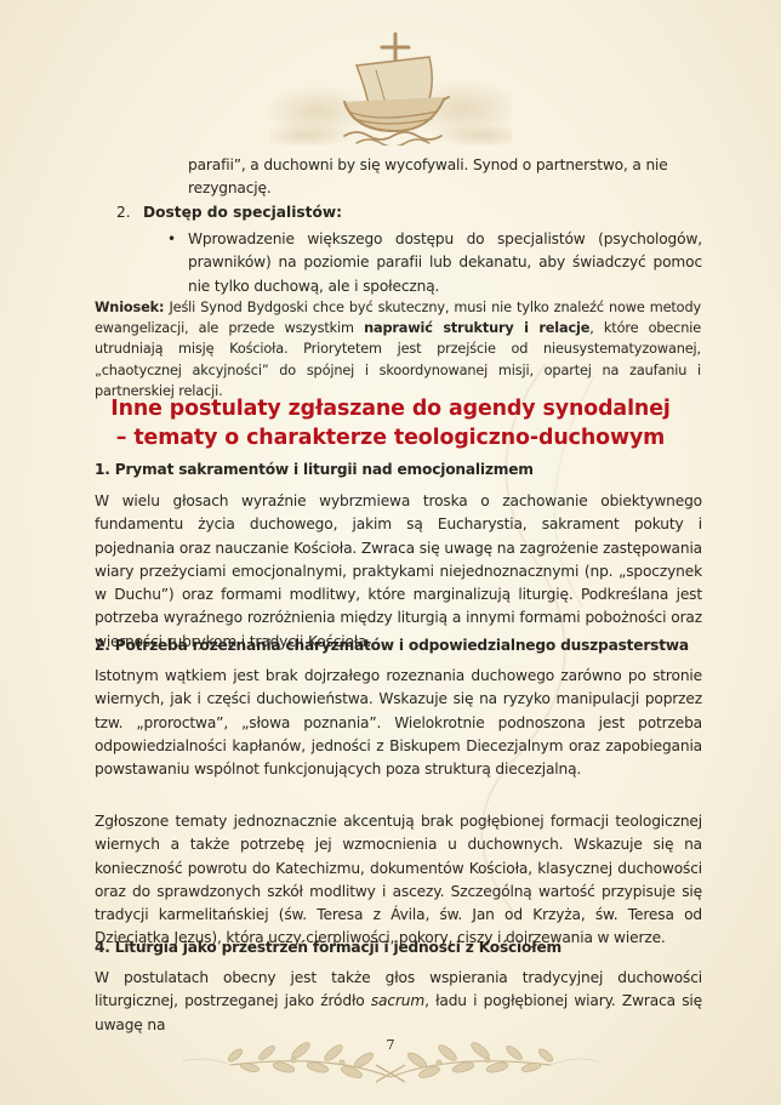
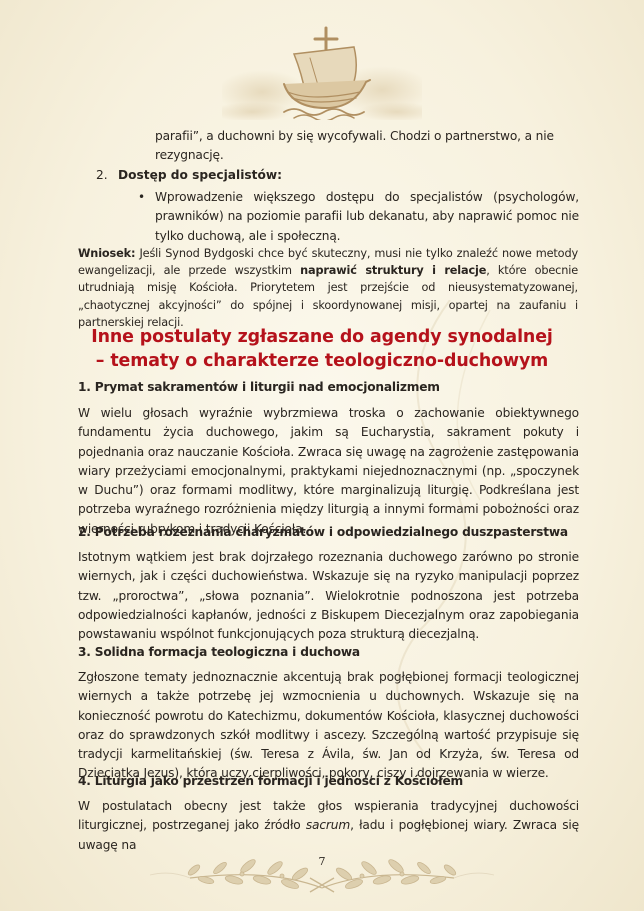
- parafii”, a duchowni by się wycofywali. Synod o partnerstwo, a nie
+ parafii”, a duchowni by się wycofywali. Chodzi o partnerstwo, a nie
  rezygnację.
  2.
  Dostęp do specjalistów:
  •
- Wprowadzenie większego dostępu do specjalistów (psychologów, prawników) na poziomie parafii lub dekanatu, aby świadczyć pomoc nie tylko duchową, ale i społeczną.
+ Wprowadzenie większego dostępu do specjalistów (psychologów, prawników) na poziomie parafii lub dekanatu, aby naprawić pomoc nie tylko duchową, ale i społeczną.
  Wniosek: Jeśli Synod Bydgoski chce być skuteczny, musi nie tylko znaleźć nowe metody ewangelizacji, ale przede wszystkim naprawić struktury i relacje, które obecnie utrudniają misję Kościoła. Priorytetem jest przejście od nieusystematyzowanej, „chaotycznej akcyjności” do spójnej i skoordynowanej misji, opartej na zaufaniu i partnerskiej relacji.
  Inne postulaty zgłaszane do agendy synodalnej
  – tematy o charakterze teologiczno-duchowym
  1. Prymat sakramentów i liturgii nad emocjonalizmem
  W wielu głosach wyraźnie wybrzmiewa troska o zachowanie obiektywnego fundamentu życia duchowego, jakim są Eucharystia, sakrament pokuty i pojednania oraz nauczanie Kościoła. Zwraca się uwagę na zagrożenie zastępowania wiary przeżyciami emocjonalnymi, praktykami niejednoznacznymi (np. „spoczynek w Duchu”) oraz formami modlitwy, które marginalizują liturgię. Podkreślana jest potrzeba wyraźnego rozróżnienia między liturgią a innymi formami pobożności oraz wierności rubrykom i tradycji Kościoła.
  2. Potrzeba rozeznania charyzmatów i odpowiedzialnego duszpasterstwa
  Istotnym wątkiem jest brak dojrzałego rozeznania duchowego zarówno po stronie wiernych, jak i części duchowieństwa. Wskazuje się na ryzyko manipulacji poprzez tzw. „proroctwa”, „słowa poznania”. Wielokrotnie podnoszona jest potrzeba odpowiedzialności kapłanów, jedności z Biskupem Diecezjalnym oraz zapobiegania powstawaniu wspólnot funkcjonujących poza strukturą diecezjalną.
+ 3. Solidna formacja teologiczna i duchowa
  Zgłoszone tematy jednoznacznie akcentują brak pogłębionej formacji teologicznej wiernych a także potrzebę jej wzmocnienia u duchownych. Wskazuje się na konieczność powrotu do Katechizmu, dokumentów Kościoła, klasycznej duchowości oraz do sprawdzonych szkół modlitwy i ascezy. Szczególną wartość przypisuje się tradycji karmelitańskiej (św. Teresa z Ávila, św. Jan od Krzyża, św. Teresa od Dzieciątka Jezus), która uczy cierpliwości, pokory, ciszy i dojrzewania w wierze.
  4. Liturgia jako przestrzeń formacji i jedności z Kościołem
  W postulatach obecny jest także głos wspierania tradycyjnej duchowości liturgicznej, postrzeganej jako źródło sacrum, ładu i pogłębionej wiary. Zwraca się uwagę na
  7
